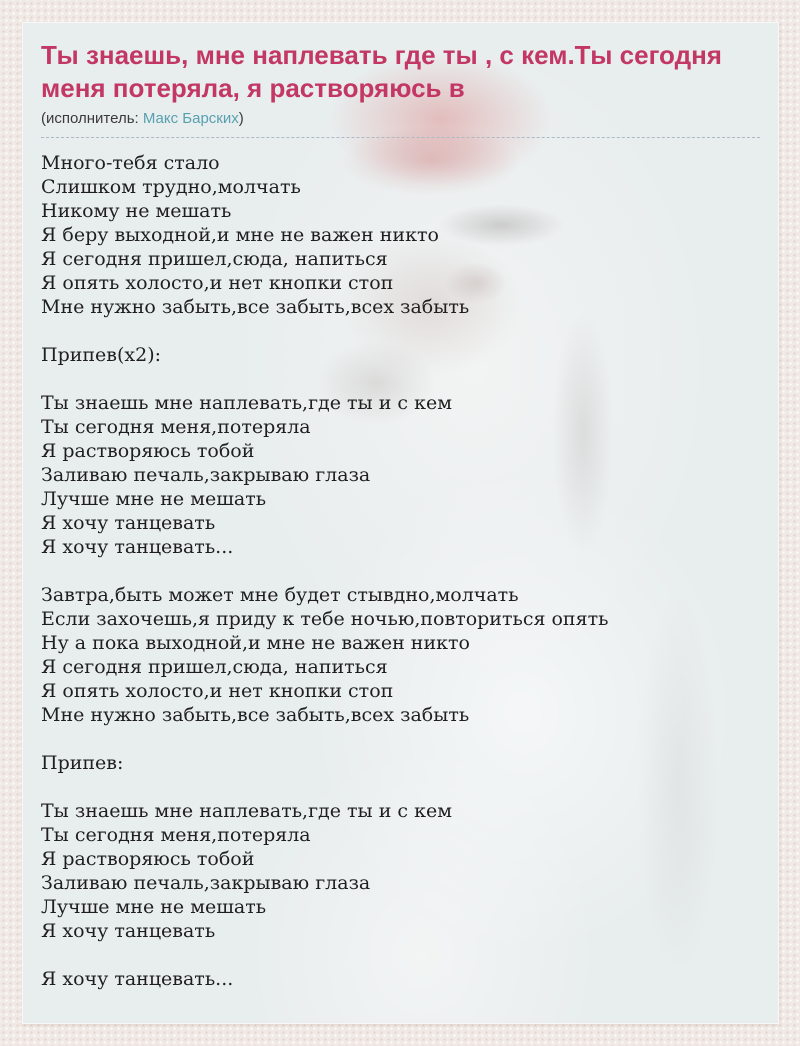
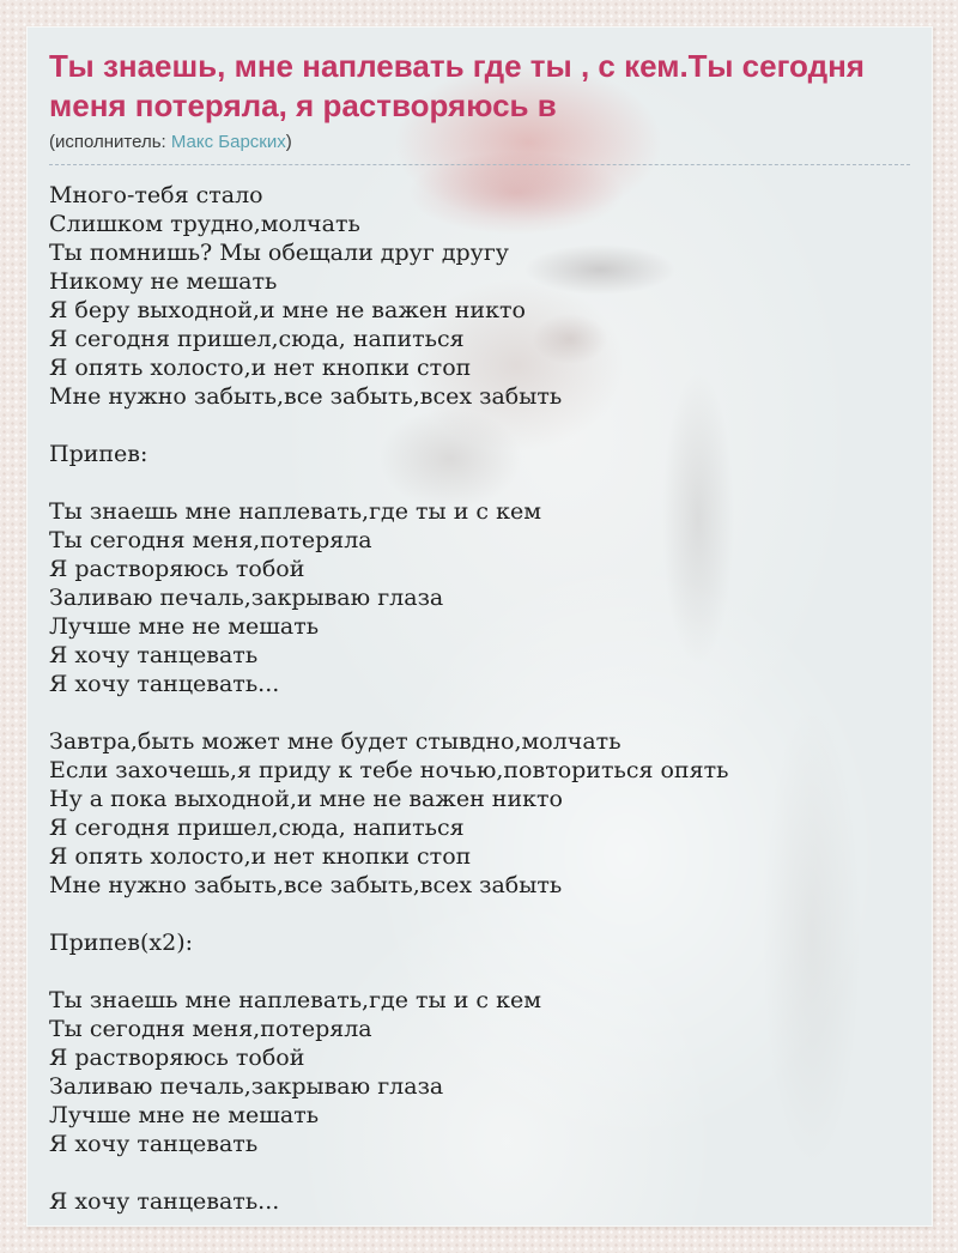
  Ты знаешь, мне наплевать где ты , с кем.Ты сегодня меня потеряла, я растворяюсь в
  (исполнитель: Макс Барских)
  Много-тебя стало
  Слишком трудно,молчать
+ Ты помнишь? Мы обещали друг другу
  Никому не мешать
  Я беру выходной,и мне не важен никто
  Я сегодня пришел,сюда, напиться
  Я опять холосто,и нет кнопки стоп
  Мне нужно забыть,все забыть,всех забыть
- Припев(х2):
+ Припев:
  Ты знаешь мне наплевать,где ты и с кем
  Ты сегодня меня,потеряла
  Я растворяюсь тобой
  Заливаю печаль,закрываю глаза
  Лучше мне не мешать
  Я хочу танцевать
  Я хочу танцевать...
  Завтра,быть может мне будет стывдно,молчать
  Если захочешь,я приду к тебе ночью,повториться опять
  Ну а пока выходной,и мне не важен никто
  Я сегодня пришел,сюда, напиться
  Я опять холосто,и нет кнопки стоп
  Мне нужно забыть,все забыть,всех забыть
- Припев:
+ Припев(х2):
  Ты знаешь мне наплевать,где ты и с кем
  Ты сегодня меня,потеряла
  Я растворяюсь тобой
  Заливаю печаль,закрываю глаза
  Лучше мне не мешать
  Я хочу танцевать
  Я хочу танцевать...
